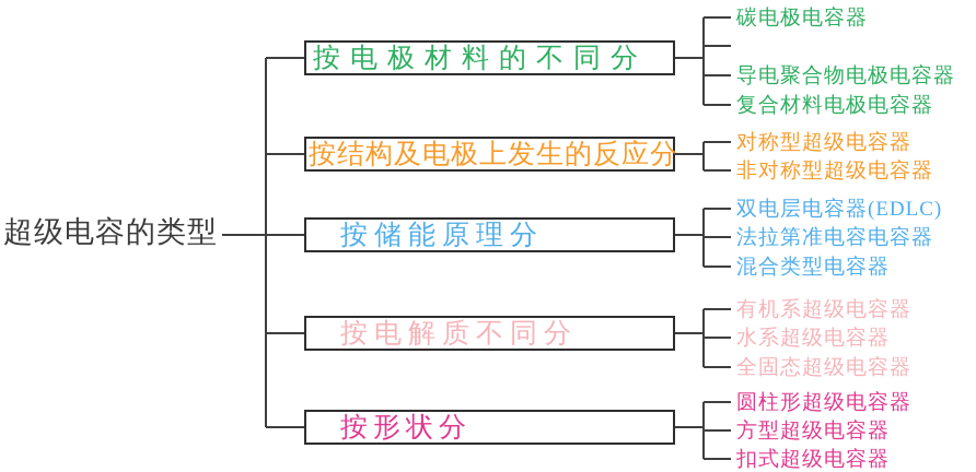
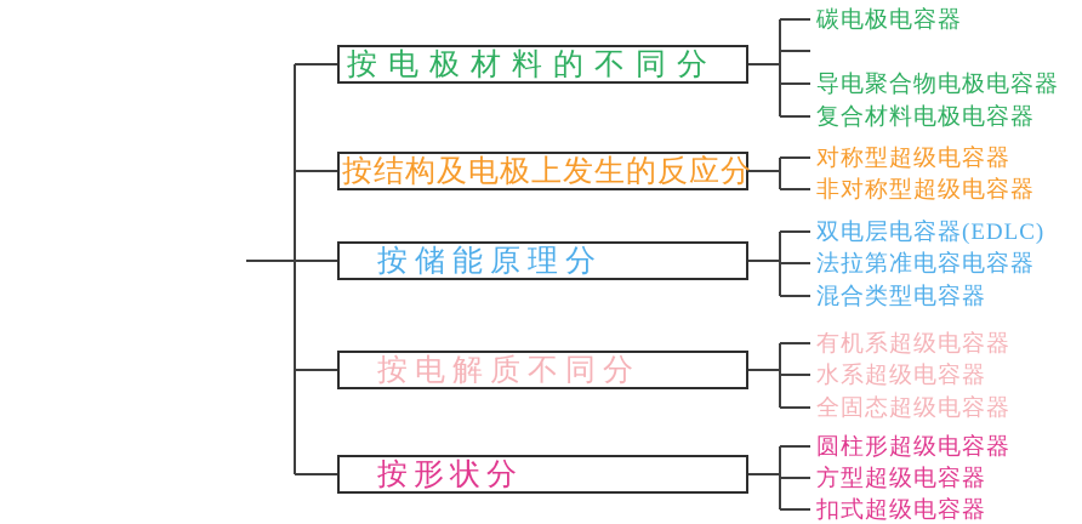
- 超级电容的类型
  按电极材料的不同分
  碳电极电容器
  导电聚合物电极电容器
  复合材料电极电容器
  按结构及电极上发生的反应分
  对称型超级电容器
  非对称型超级电容器
  按储能原理分
  双电层电容器(EDLC)
  法拉第准电容电容器
  混合类型电容器
  按电解质不同分
  有机系超级电容器
  水系超级电容器
  全固态超级电容器
  按形状分
  圆柱形超级电容器
  方型超级电容器
  扣式超级电容器
